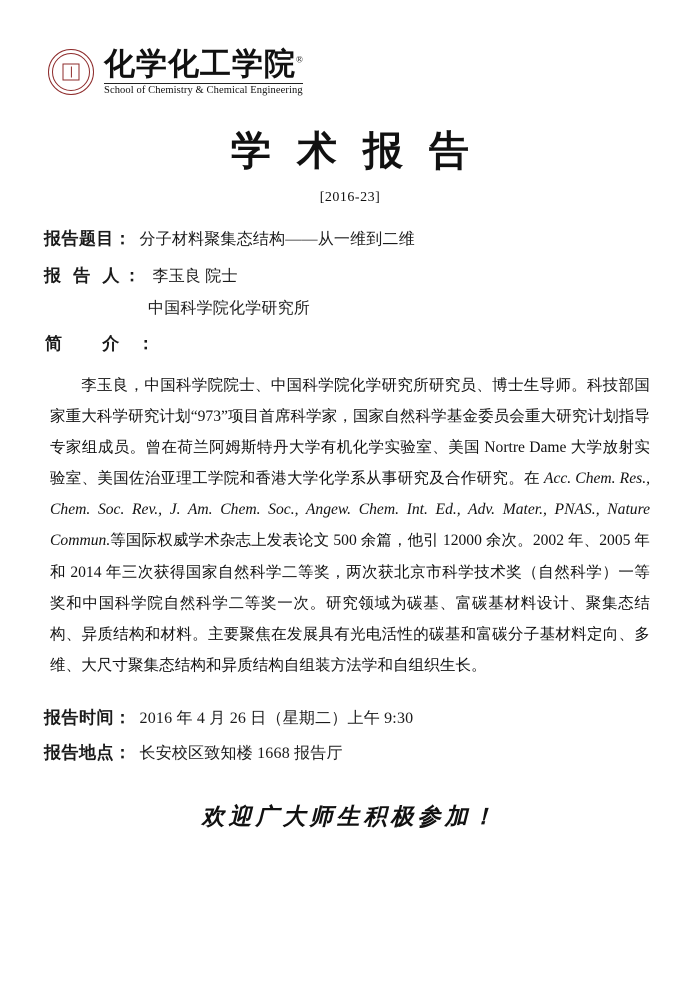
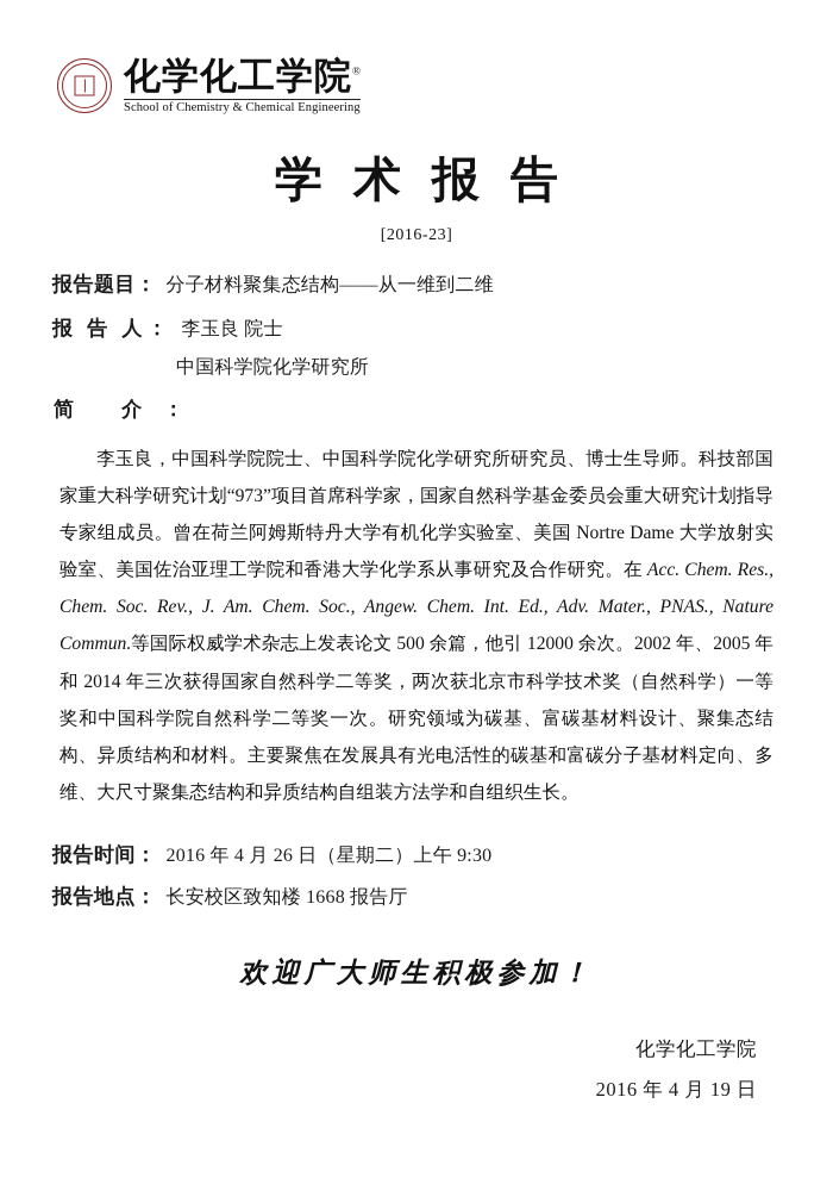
  化学化工学院®
  School of Chemistry & Chemical Engineering
  学 术 报 告
  [2016-23]
  报告题目：
  分子材料聚集态结构——从一维到二维
  报 告 人：
  李玉良 院士
  中国科学院化学研究所
  简 介：
  李玉良，中国科学院院士、中国科学院化学研究所研究员、博士生导师。科技部国家重大科学研究计划“973”项目首席科学家，国家自然科学基金委员会重大研究计划指导专家组成员。曾在荷兰阿姆斯特丹大学有机化学实验室、美国 Nortre Dame 大学放射实验室、美国佐治亚理工学院和香港大学化学系从事研究及合作研究。在 Acc. Chem. Res., Chem. Soc. Rev., J. Am. Chem. Soc., Angew. Chem. Int. Ed., Adv. Mater., PNAS., Nature Commun.等国际权威学术杂志上发表论文 500 余篇，他引 12000 余次。2002 年、2005 年和 2014 年三次获得国家自然科学二等奖，两次获北京市科学技术奖（自然科学）一等奖和中国科学院自然科学二等奖一次。研究领域为碳基、富碳基材料设计、聚集态结构、异质结构和材料。主要聚焦在发展具有光电活性的碳基和富碳分子基材料定向、多维、大尺寸聚集态结构和异质结构自组装方法学和自组织生长。
  报告时间：
  2016 年 4 月 26 日（星期二）上午 9:30
  报告地点：
  长安校区致知楼 1668 报告厅
  欢迎广大师生积极参加！
+ 化学化工学院
+ 2016 年 4 月 19 日
